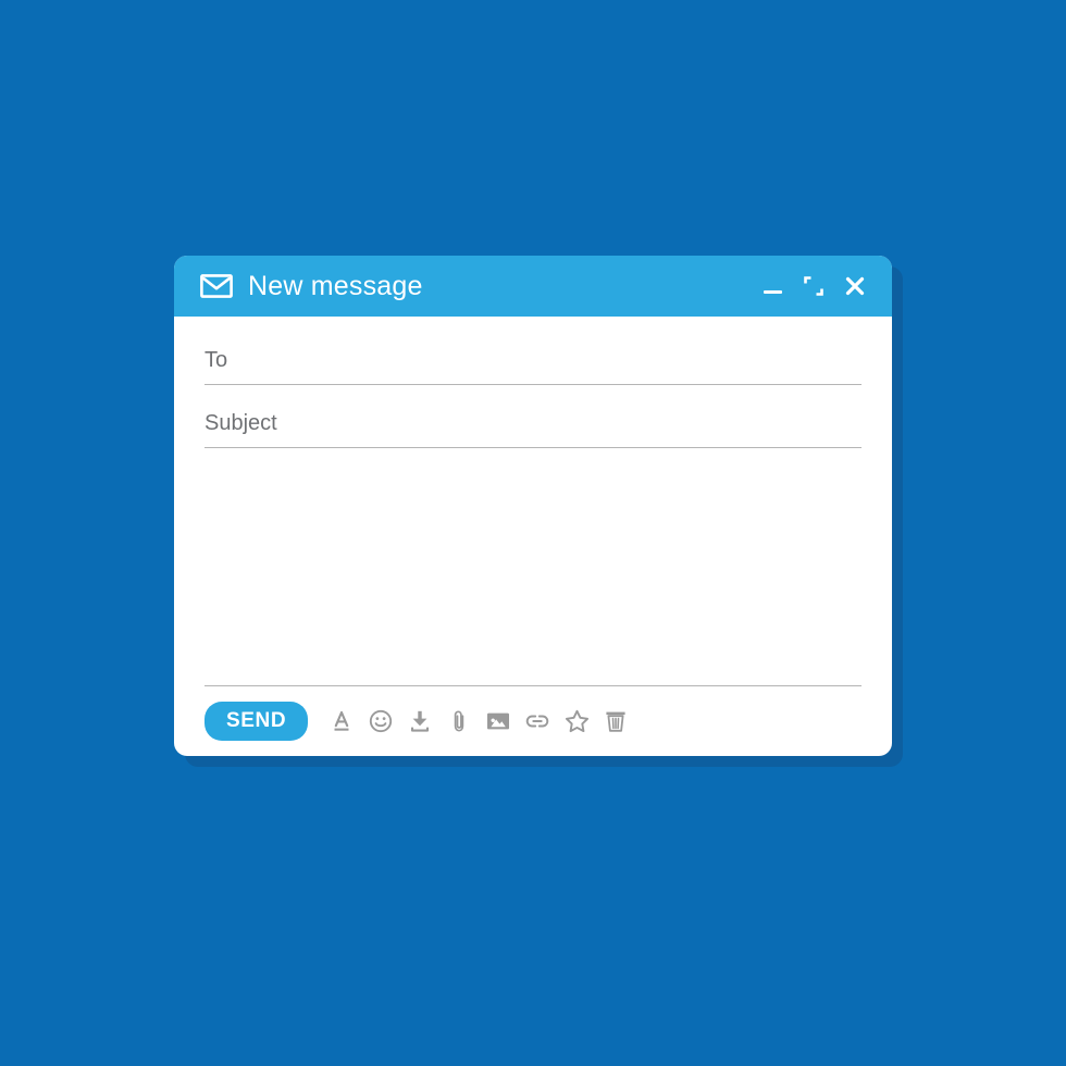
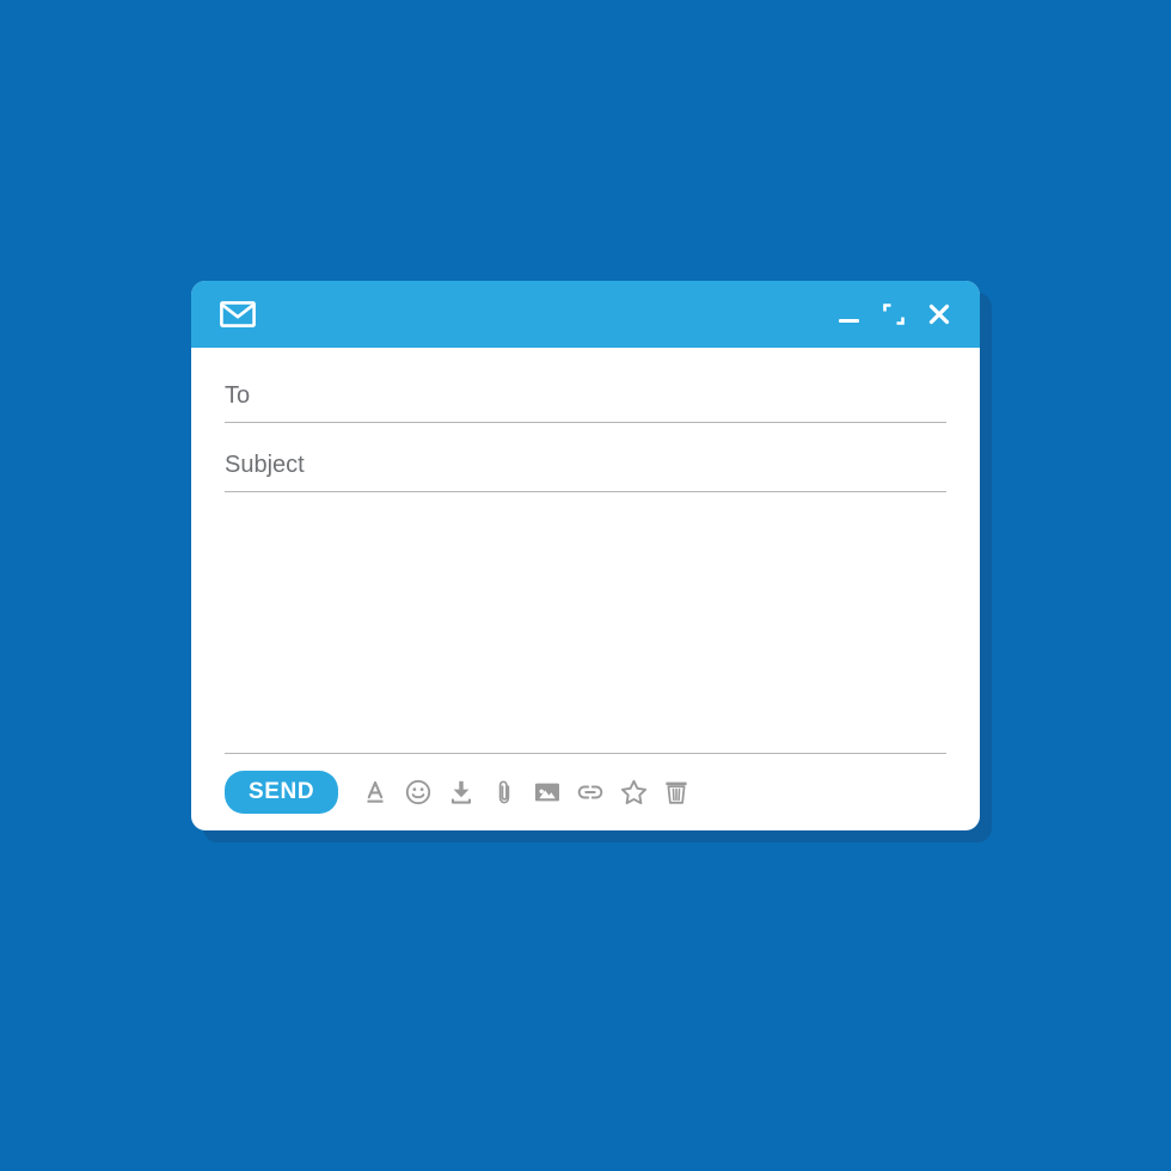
- New message
  To
  Subject
  SEND
